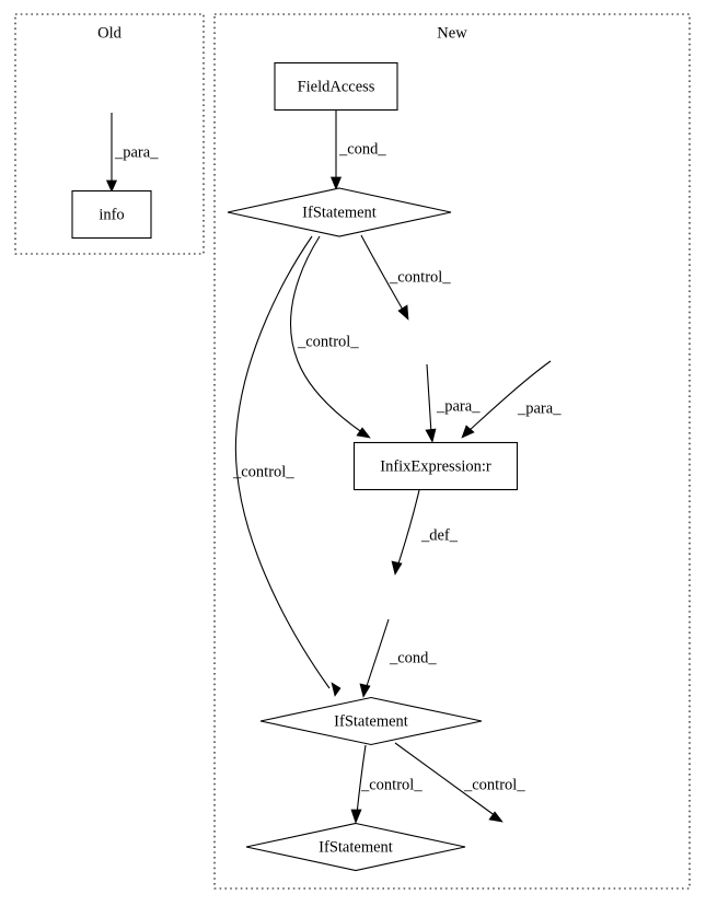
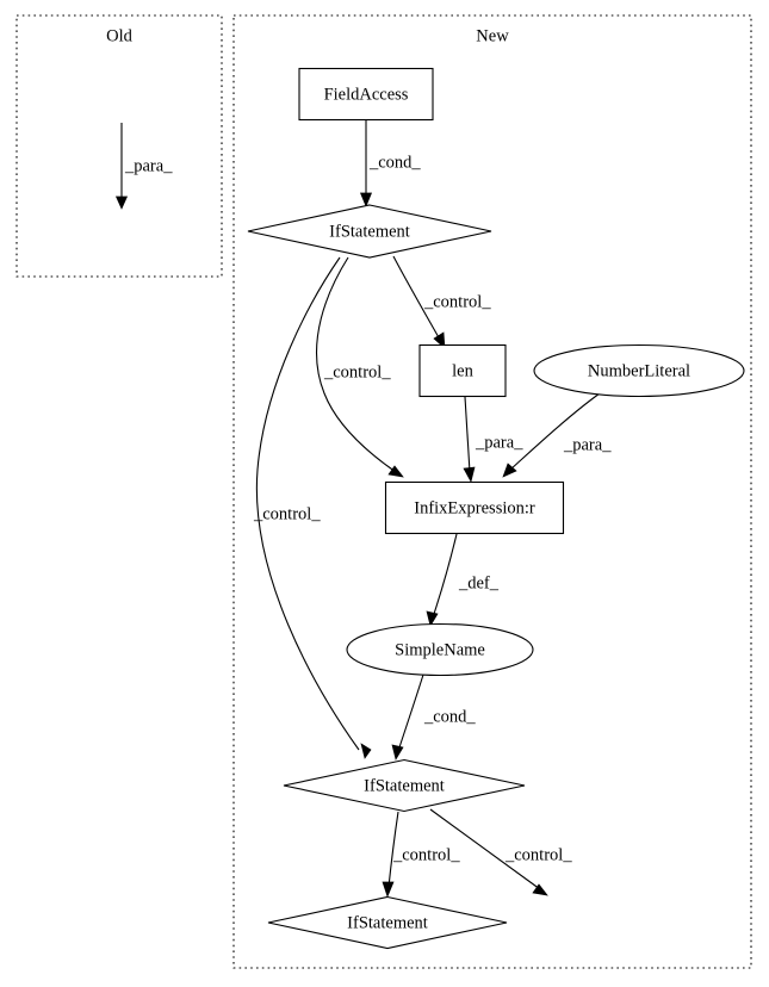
  Old
  New
  _para_
  _cond_
  _control_
  _control_
  _control_
  _para_
  _para_
  _def_
  _cond_
  _control_
  _control_
- info
  FieldAccess
  IfStatement
+ len
+ NumberLiteral
  InfixExpression:r
+ SimpleName
  IfStatement
  IfStatement
